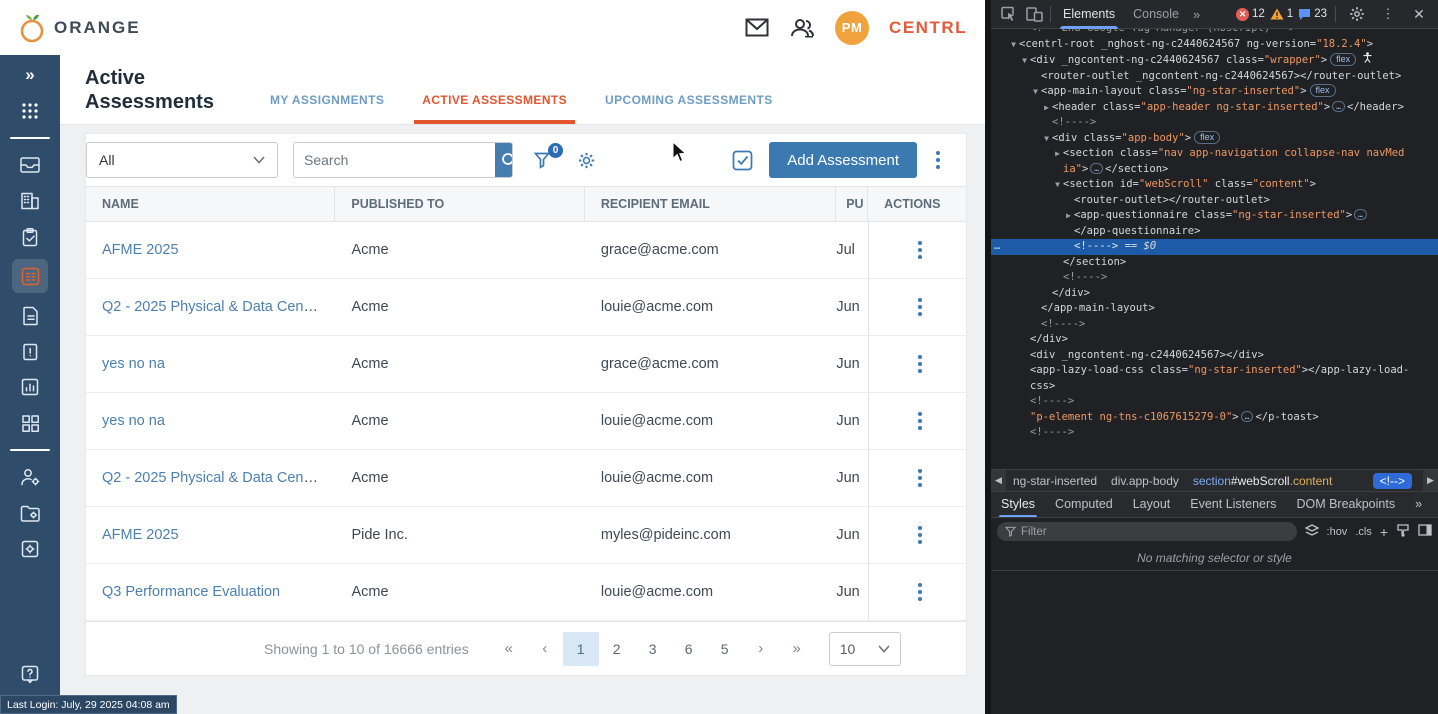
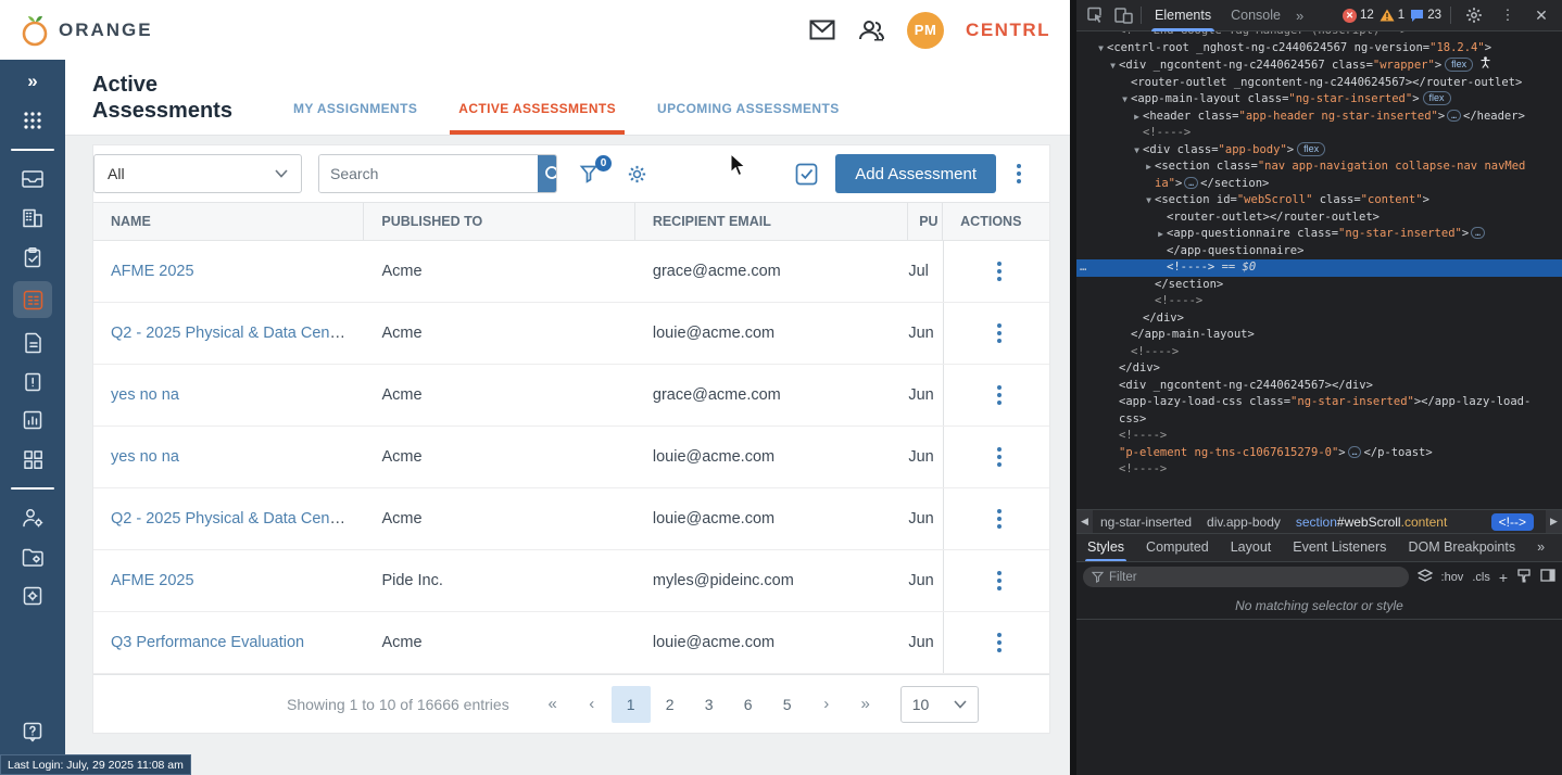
  ORANGE
  PM
  CENTRL
  »
  Active
  Assessments
  MY ASSIGNMENTS
  ACTIVE ASSESSMENTS
  UPCOMING ASSESSMENTS
  All
  Search
  0
  Add Assessment
  NAME
  PUBLISHED TO
  RECIPIENT EMAIL
  PU
  ACTIONS
  AFME 2025
  Acme
  grace@acme.com
  Jul
  Q2 - 2025 Physical & Data Cent…
  Acme
  louie@acme.com
  Jun
  yes no na
  Acme
  grace@acme.com
  Jun
  yes no na
  Acme
  louie@acme.com
  Jun
  Q2 - 2025 Physical & Data Cent…
  Acme
  louie@acme.com
  Jun
  AFME 2025
  Pide Inc.
  myles@pideinc.com
  Jun
  Q3 Performance Evaluation
  Acme
  louie@acme.com
  Jun
  Showing 1 to 10 of 16666 entries
  «
  ‹
  1
  2
  3
  6
  5
  ›
  »
  10
- Last Login: July, 29 2025 04:08 am
+ Last Login: July, 29 2025 11:08 am
  Elements
  Console
  »
  ✕
  12
  1
  23
  ⋮
  ✕
  ▼ <centrl-root _nghost-ng-c2440624567 ng-version="18.2.4">
  ▼ <div _ngcontent-ng-c2440624567 class="wrapper"> flex
  <router-outlet _ngcontent-ng-c2440624567></router-outlet>
  ▼ <app-main-layout class="ng-star-inserted"> flex
  ▶ <header class="app-header ng-star-inserted"> … </header>
  <!---->
  ▼ <div class="app-body"> flex
  ▶ <section class="nav app-navigation collapse-nav navMed
  ia"> … </section>
  ▼ <section id="webScroll" class="content">
  <router-outlet></router-outlet>
  ▶ <app-questionnaire class="ng-star-inserted"> …
  </app-questionnaire>
  <!----> == $0
  </section>
  <!---->
  </div>
  </app-main-layout>
  <!---->
  </div>
  <div _ngcontent-ng-c2440624567></div>
  <app-lazy-load-css class="ng-star-inserted"></app-lazy-load-
  css>
  <!---->
  "p-element ng-tns-c1067615279-0"> … </p-toast>
  <!---->
  ◀
  ng-star-inserted
  div.app-body
  section#webScroll.content
  <!-->
  ▶
  Styles
  Computed
  Layout
  Event Listeners
  DOM Breakpoints
  »
  Filter
  :hov
  .cls
  +
  No matching selector or style
